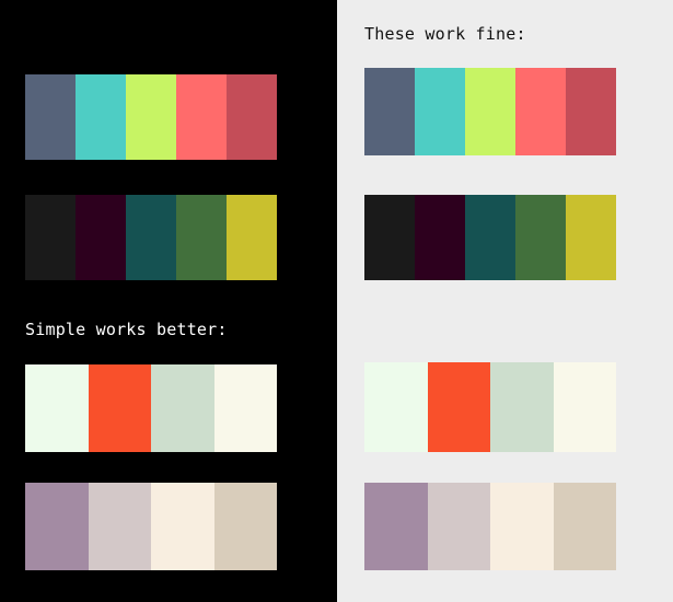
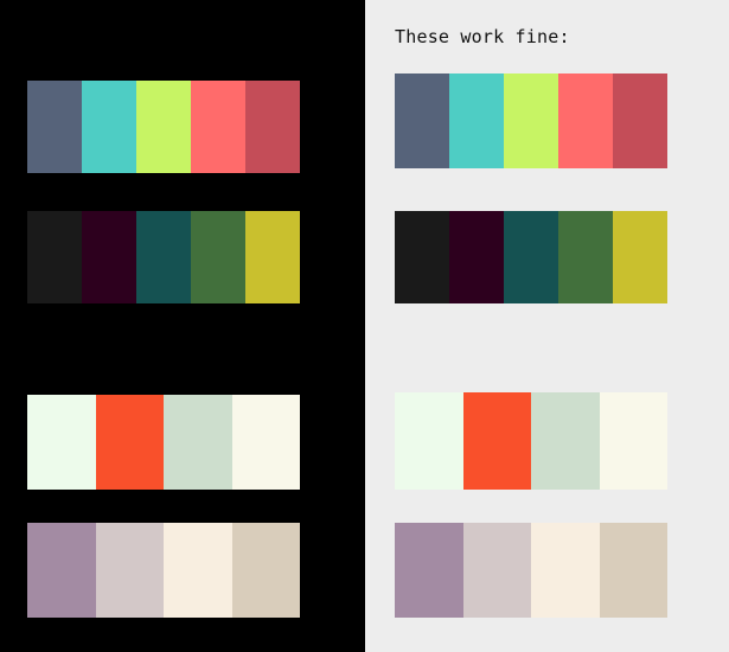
- Simple works better:
  These work fine:
